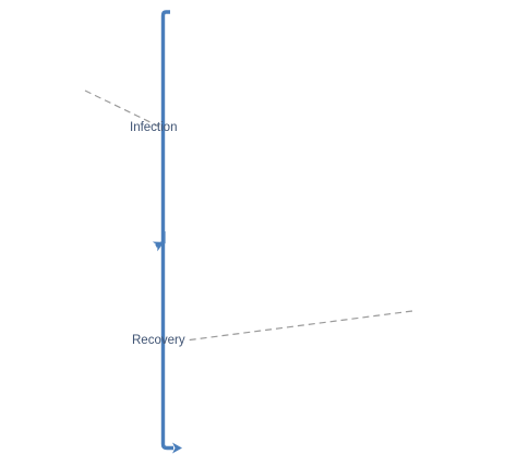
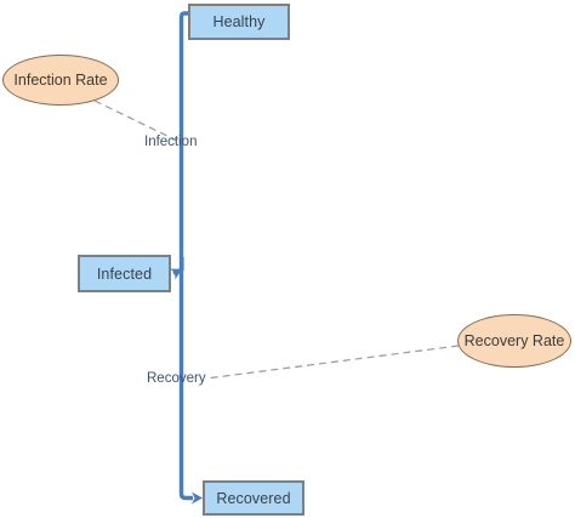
+ Healthy
+ Infected
+ Recovered
+ Infection Rate
+ Recovery Rate
  Infection
  Recovery
